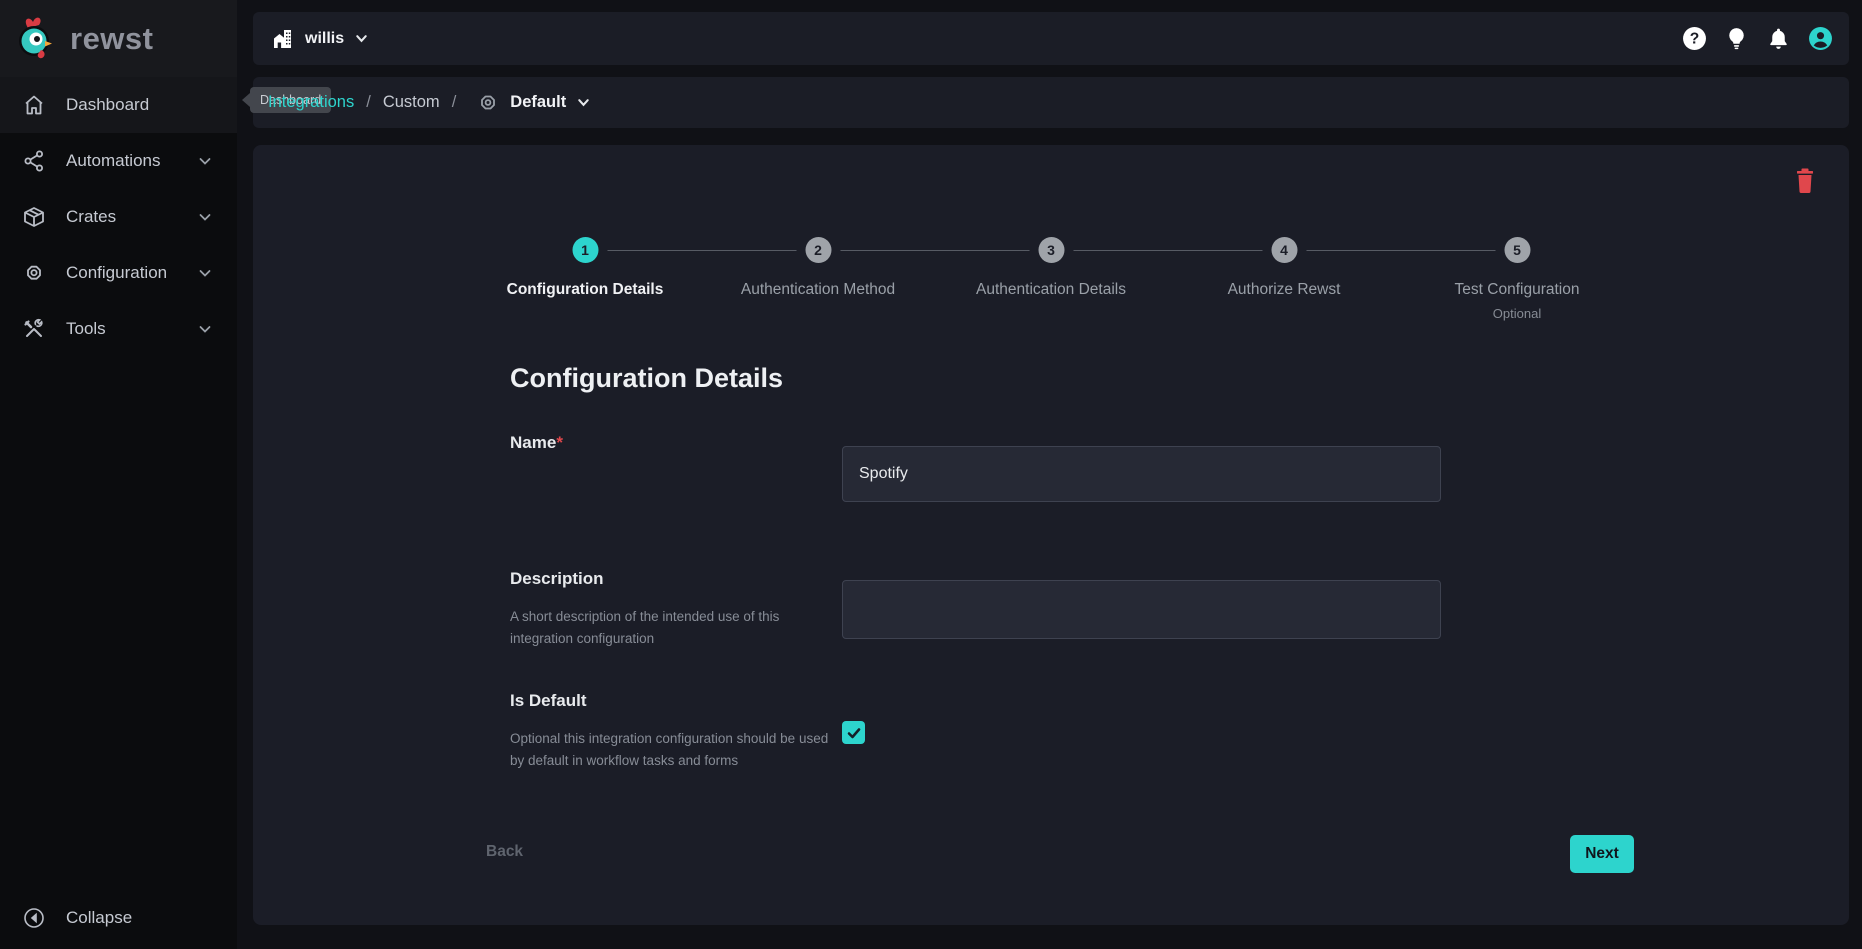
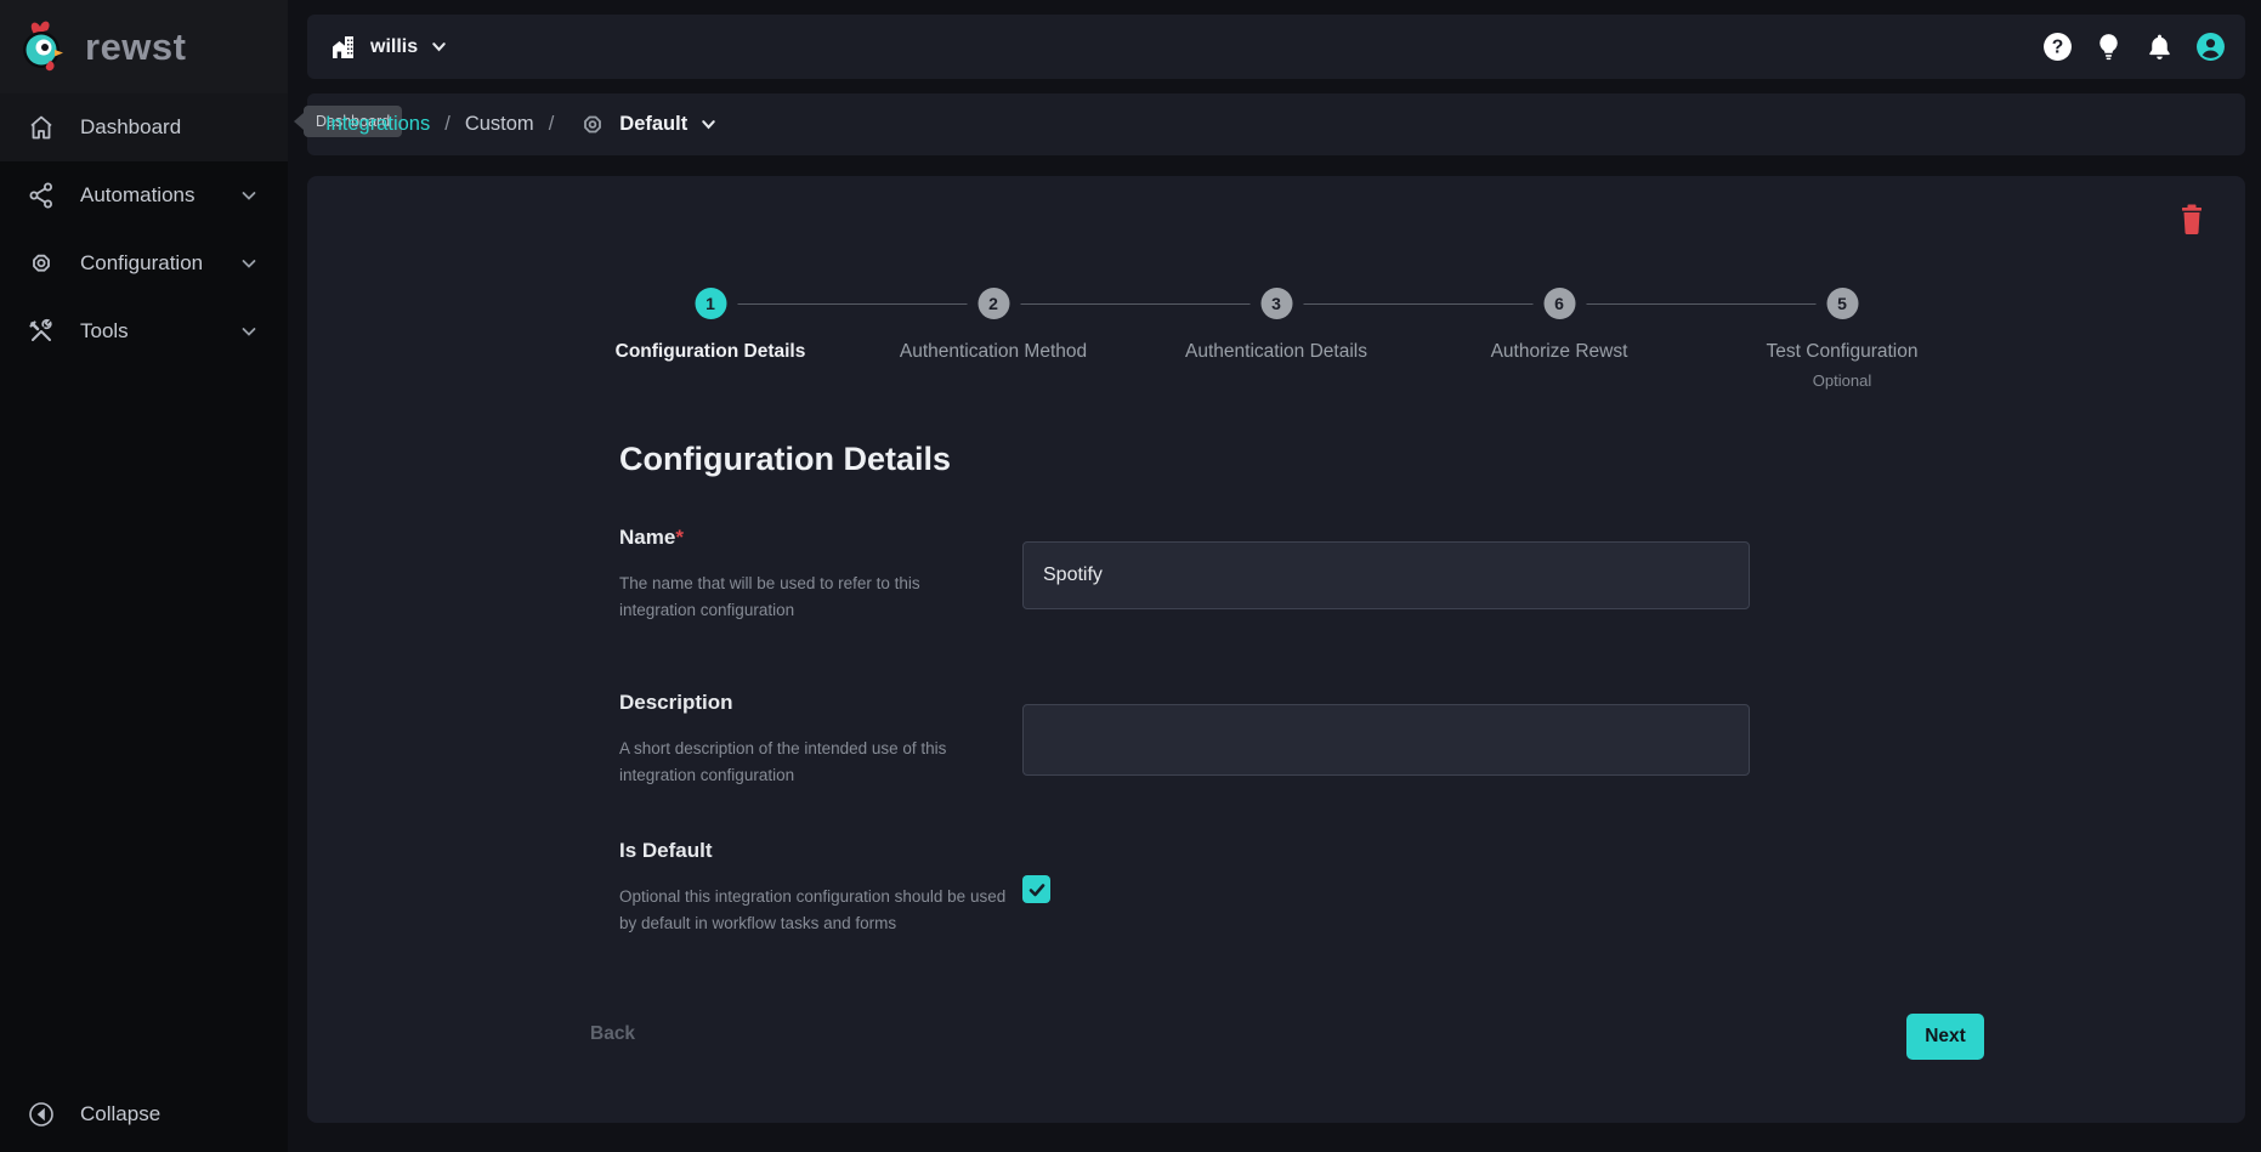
  rewst
  Dashboard
  Automations
- Crates
  Configuration
  Tools
  Collapse
  willis
  ?
  Dashboard
  Integrations
  /
  Custom
  /
  Default
  1
  Configuration Details
  2
  Authentication Method
  3
  Authentication Details
- 4
+ 6
  Authorize Rewst
  5
  Test Configuration
  Optional
  Configuration Details
  Name*
+ The name that will be used to refer to this integration configuration
  Spotify
  Description
  A short description of the intended use of this integration configuration
  Is Default
  Optional this integration configuration should be used by default in workflow tasks and forms
  Back
  Next
